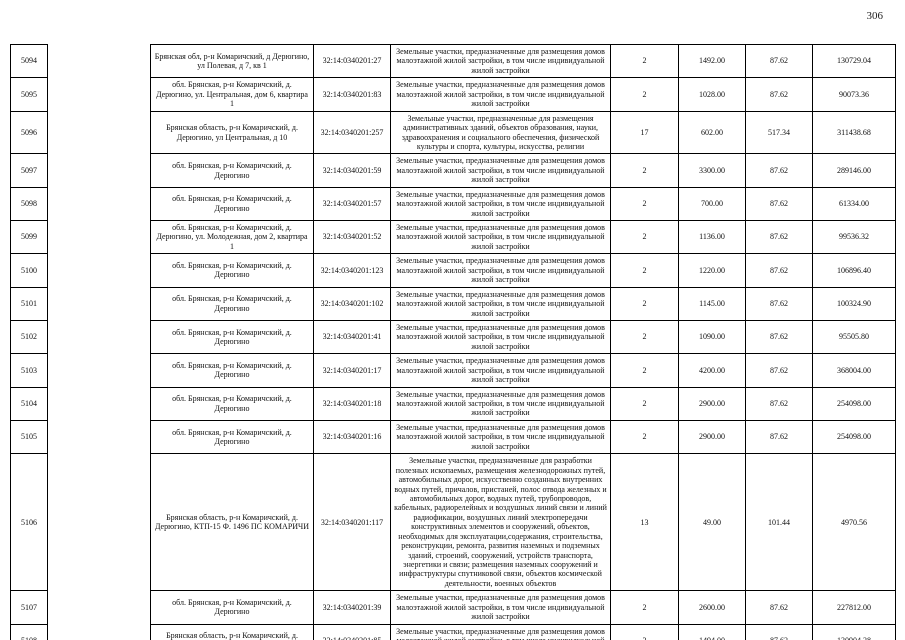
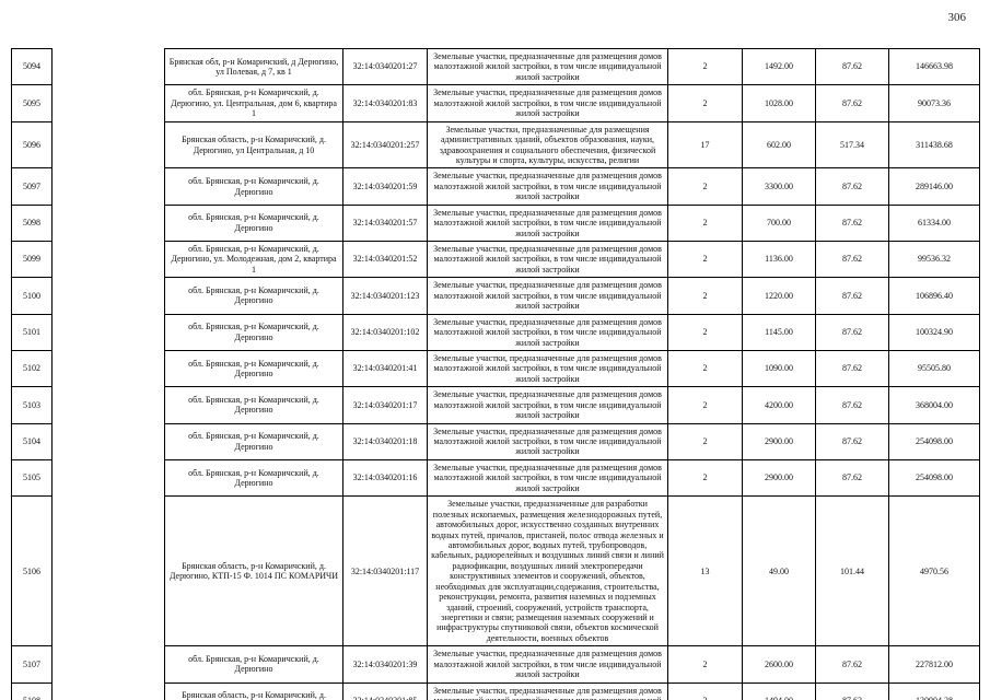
  306
- 5094		Брянская обл, р-н Комаричский, д Дерюгино, ул Полевая, д 7, кв 1	32:14:0340201:27	Земельные участки, предназначенные для размещения домов малоэтажной жилой застройки, в том числе индивидуальной жилой застройки	2	1492.00	87.62	130729.04
+ 5094		Брянская обл, р-н Комаричский, д Дерюгино, ул Полевая, д 7, кв 1	32:14:0340201:27	Земельные участки, предназначенные для размещения домов малоэтажной жилой застройки, в том числе индивидуальной жилой застройки	2	1492.00	87.62	146663.98
  5095		обл. Брянская, р-н Комаричский, д. Дерюгино, ул. Центральная, дом 6, квартира 1	32:14:0340201:83	Земельные участки, предназначенные для размещения домов малоэтажной жилой застройки, в том числе индивидуальной жилой застройки	2	1028.00	87.62	90073.36
  5096		Брянская область, р-н Комаричский, д. Дерюгино, ул Центральная, д 10	32:14:0340201:257	Земельные участки, предназначенные для размещения административных зданий, объектов образования, науки, здравоохранения и социального обеспечения, физической культуры и спорта, культуры, искусства, религии	17	602.00	517.34	311438.68
  5097		обл. Брянская, р-н Комаричский, д. Дерюгино	32:14:0340201:59	Земельные участки, предназначенные для размещения домов малоэтажной жилой застройки, в том числе индивидуальной жилой застройки	2	3300.00	87.62	289146.00
  5098		обл. Брянская, р-н Комаричский, д. Дерюгино	32:14:0340201:57	Земельные участки, предназначенные для размещения домов малоэтажной жилой застройки, в том числе индивидуальной жилой застройки	2	700.00	87.62	61334.00
  5099		обл. Брянская, р-н Комаричский, д. Дерюгино, ул. Молодежная, дом 2, квартира 1	32:14:0340201:52	Земельные участки, предназначенные для размещения домов малоэтажной жилой застройки, в том числе индивидуальной жилой застройки	2	1136.00	87.62	99536.32
  5100		обл. Брянская, р-н Комаричский, д. Дерюгино	32:14:0340201:123	Земельные участки, предназначенные для размещения домов малоэтажной жилой застройки, в том числе индивидуальной жилой застройки	2	1220.00	87.62	106896.40
  5101		обл. Брянская, р-н Комаричский, д. Дерюгино	32:14:0340201:102	Земельные участки, предназначенные для размещения домов малоэтажной жилой застройки, в том числе индивидуальной жилой застройки	2	1145.00	87.62	100324.90
  5102		обл. Брянская, р-н Комаричский, д. Дерюгино	32:14:0340201:41	Земельные участки, предназначенные для размещения домов малоэтажной жилой застройки, в том числе индивидуальной жилой застройки	2	1090.00	87.62	95505.80
  5103		обл. Брянская, р-н Комаричский, д. Дерюгино	32:14:0340201:17	Земельные участки, предназначенные для размещения домов малоэтажной жилой застройки, в том числе индивидуальной жилой застройки	2	4200.00	87.62	368004.00
  5104		обл. Брянская, р-н Комаричский, д. Дерюгино	32:14:0340201:18	Земельные участки, предназначенные для размещения домов малоэтажной жилой застройки, в том числе индивидуальной жилой застройки	2	2900.00	87.62	254098.00
  5105		обл. Брянская, р-н Комаричский, д. Дерюгино	32:14:0340201:16	Земельные участки, предназначенные для размещения домов малоэтажной жилой застройки, в том числе индивидуальной жилой застройки	2	2900.00	87.62	254098.00
- 5106		Брянская область, р-н Комаричский, д. Дерюгино, КТП-15 Ф. 1496 ПС КОМАРИЧИ	32:14:0340201:117	Земельные участки, предназначенные для разработки полезных ископаемых, размещения железнодорожных путей, автомобильных дорог, искусственно созданных внутренних водных путей, причалов, пристаней, полос отвода железных и автомобильных дорог, водных путей, трубопроводов, кабельных, радиорелейных и воздушных линий связи и линий радиофикации, воздушных линий электропередачи конструктивных элементов и сооружений, объектов, необходимых для эксплуатации,содержания, строительства, реконструкции, ремонта, развития наземных и подземных зданий, строений, сооружений, устройств транспорта, энергетики и связи; размещения наземных сооружений и инфраструктуры спутниковой связи, объектов космической деятельности, военных объектов	13	49.00	101.44	4970.56
+ 5106		Брянская область, р-н Комаричский, д. Дерюгино, КТП-15 Ф. 1014 ПС КОМАРИЧИ	32:14:0340201:117	Земельные участки, предназначенные для разработки полезных ископаемых, размещения железнодорожных путей, автомобильных дорог, искусственно созданных внутренних водных путей, причалов, пристаней, полос отвода железных и автомобильных дорог, водных путей, трубопроводов, кабельных, радиорелейных и воздушных линий связи и линий радиофикации, воздушных линий электропередачи конструктивных элементов и сооружений, объектов, необходимых для эксплуатации,содержания, строительства, реконструкции, ремонта, развития наземных и подземных зданий, строений, сооружений, устройств транспорта, энергетики и связи; размещения наземных сооружений и инфраструктуры спутниковой связи, объектов космической деятельности, военных объектов	13	49.00	101.44	4970.56
  5107		обл. Брянская, р-н Комаричский, д. Дерюгино	32:14:0340201:39	Земельные участки, предназначенные для размещения домов малоэтажной жилой застройки, в том числе индивидуальной жилой застройки	2	2600.00	87.62	227812.00
